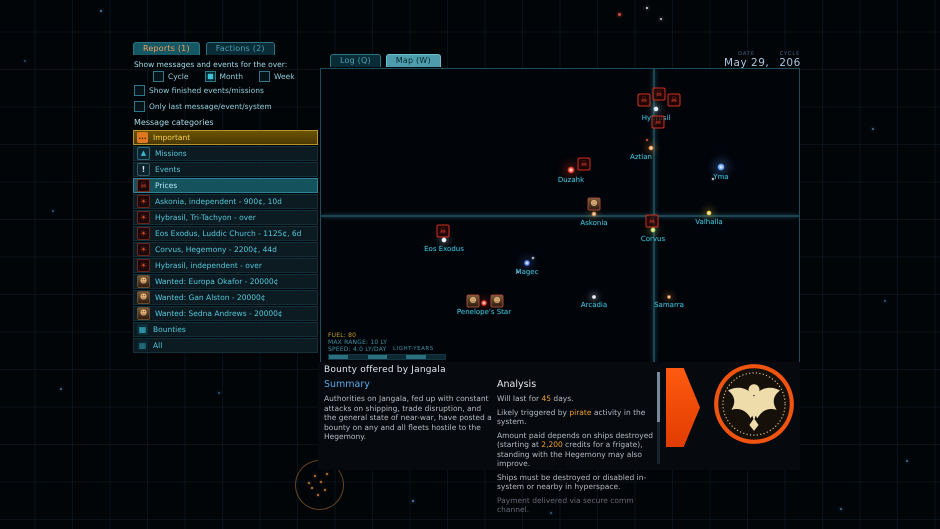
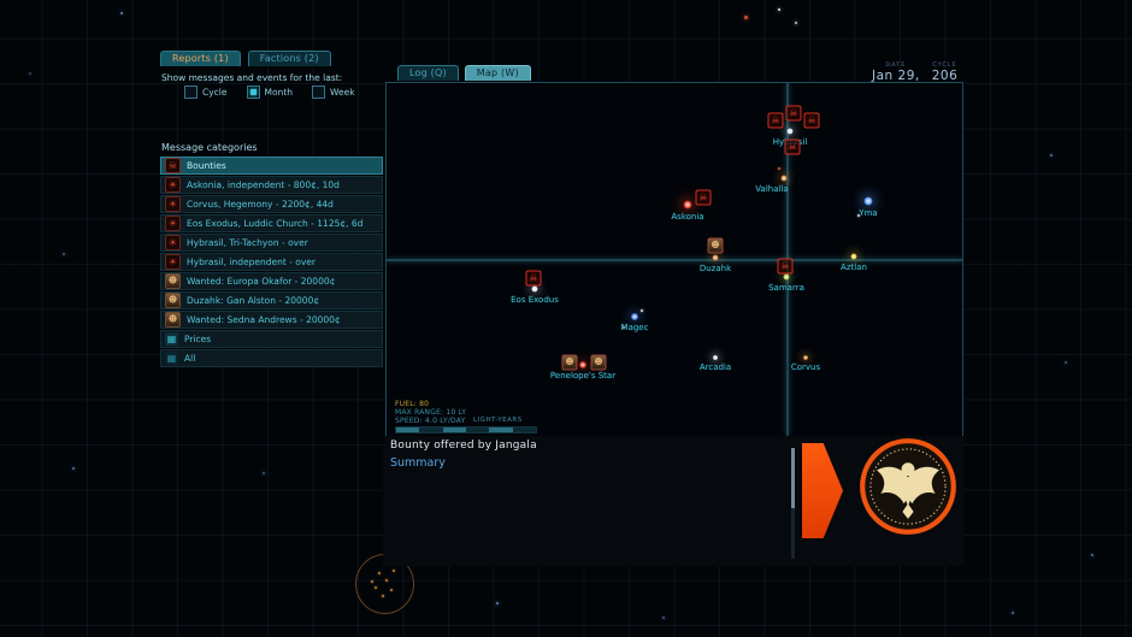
  Reports (1)
  Factions (2)
- Show messages and events for the over:
+ Show messages and events for the last:
  Cycle
  Month
  Week
- Show finished events/missions
- Only last message/event/system
  Message categories
- ...
- Important
- ▲
- Missions
- !
- Events
  ☠
- Prices
+ Bounties
  ☀
- Askonia, independent - 900¢, 10d
+ Askonia, independent - 800¢, 10d
  ☀
- Hybrasil, Tri-Tachyon - over
+ Corvus, Hegemony - 2200¢, 44d
  ☀
  Eos Exodus, Luddic Church - 1125¢, 6d
  ☀
- Corvus, Hegemony - 2200¢, 44d
+ Hybrasil, Tri-Tachyon - over
  ☀
  Hybrasil, independent - over
  ☻
  Wanted: Europa Okafor - 20000¢
  ☻
- Wanted: Gan Alston - 20000¢
+ Duzahk: Gan Alston - 20000¢
  ☻
  Wanted: Sedna Andrews - 20000¢
  ▦
- Bounties
+ Prices
  ▦
  All
  Log (Q)
  Map (W)
- May 29,
+ Jan 29,
  206
  Hybrasil
- Aztlan
+ Valhalla
- Duzahk
+ Askonia
  Yma
- Valhalla
+ Aztlan
- Askonia
+ Duzahk
- Corvus
+ Samarra
  Eos Exodus
  agec
  Penelope's Star
  Arcadia
- Samarra
+ Corvus
  ☠
  ☠
  ☠
  ☠
  ☠
  ☻
  ☠
  ☠
  ☻
  ☻
  Bounty offered by Jangala
  Summary
- Authorities on Jangala, fed up with constant attacks on shipping, trade disruption, and the general state of near-war, have posted a bounty on any and all fleets hostile to the Hegemony.
- Analysis
- Will last for 45 days.
- Likely triggered by pirate activity in the system.
- Amount paid depends on ships destroyed (starting at 2,200 credits for a frigate), standing with the Hegemony may also improve.
- Ships must be destroyed or disabled in-system or nearby in hyperspace.
- Payment delivered via secure comm channel.
